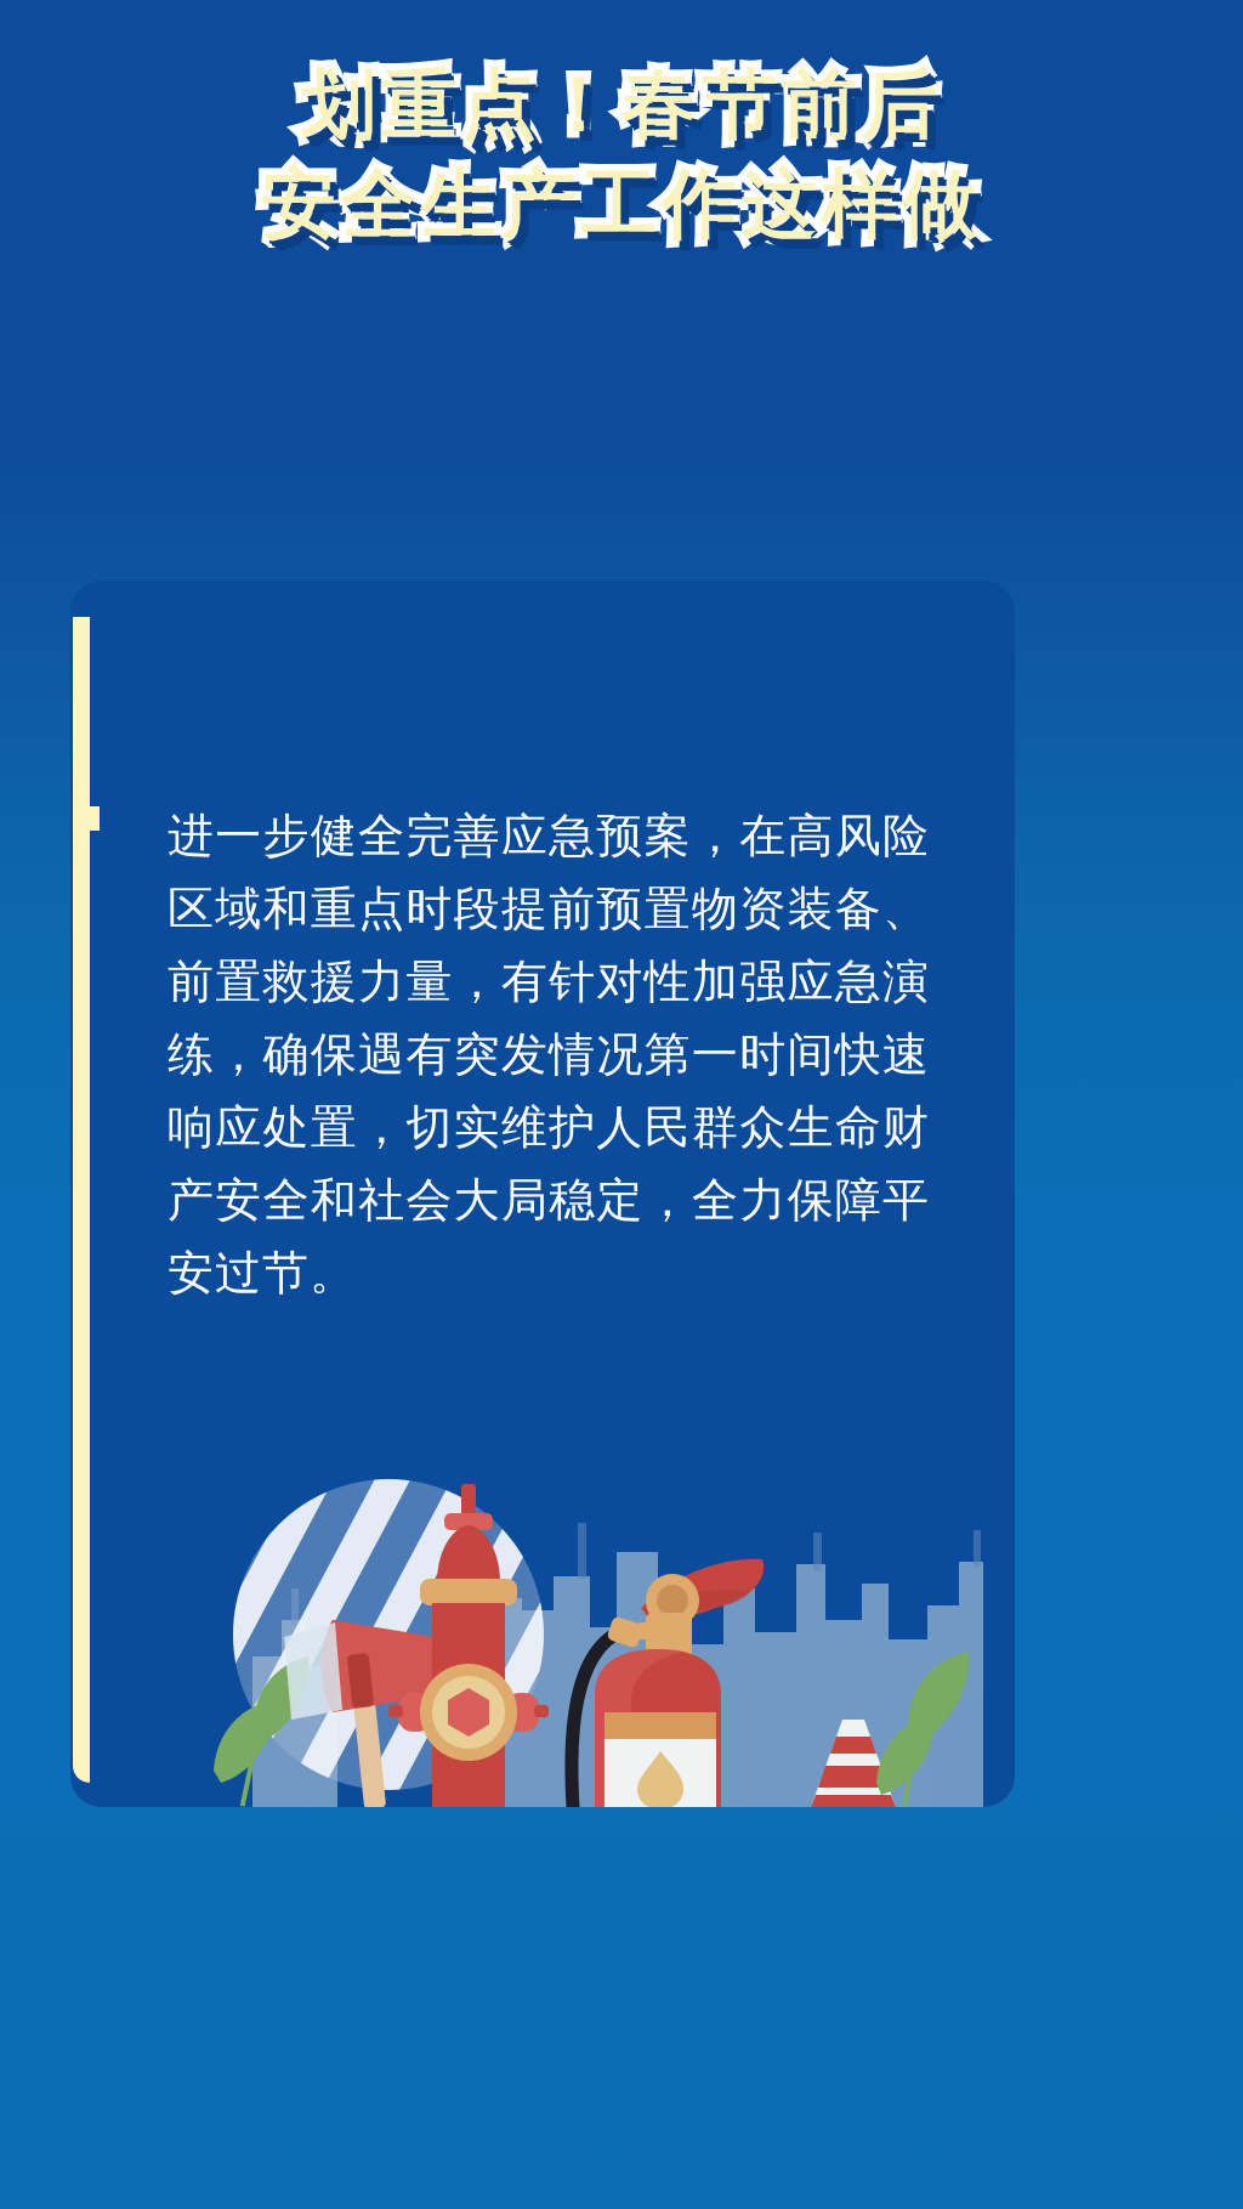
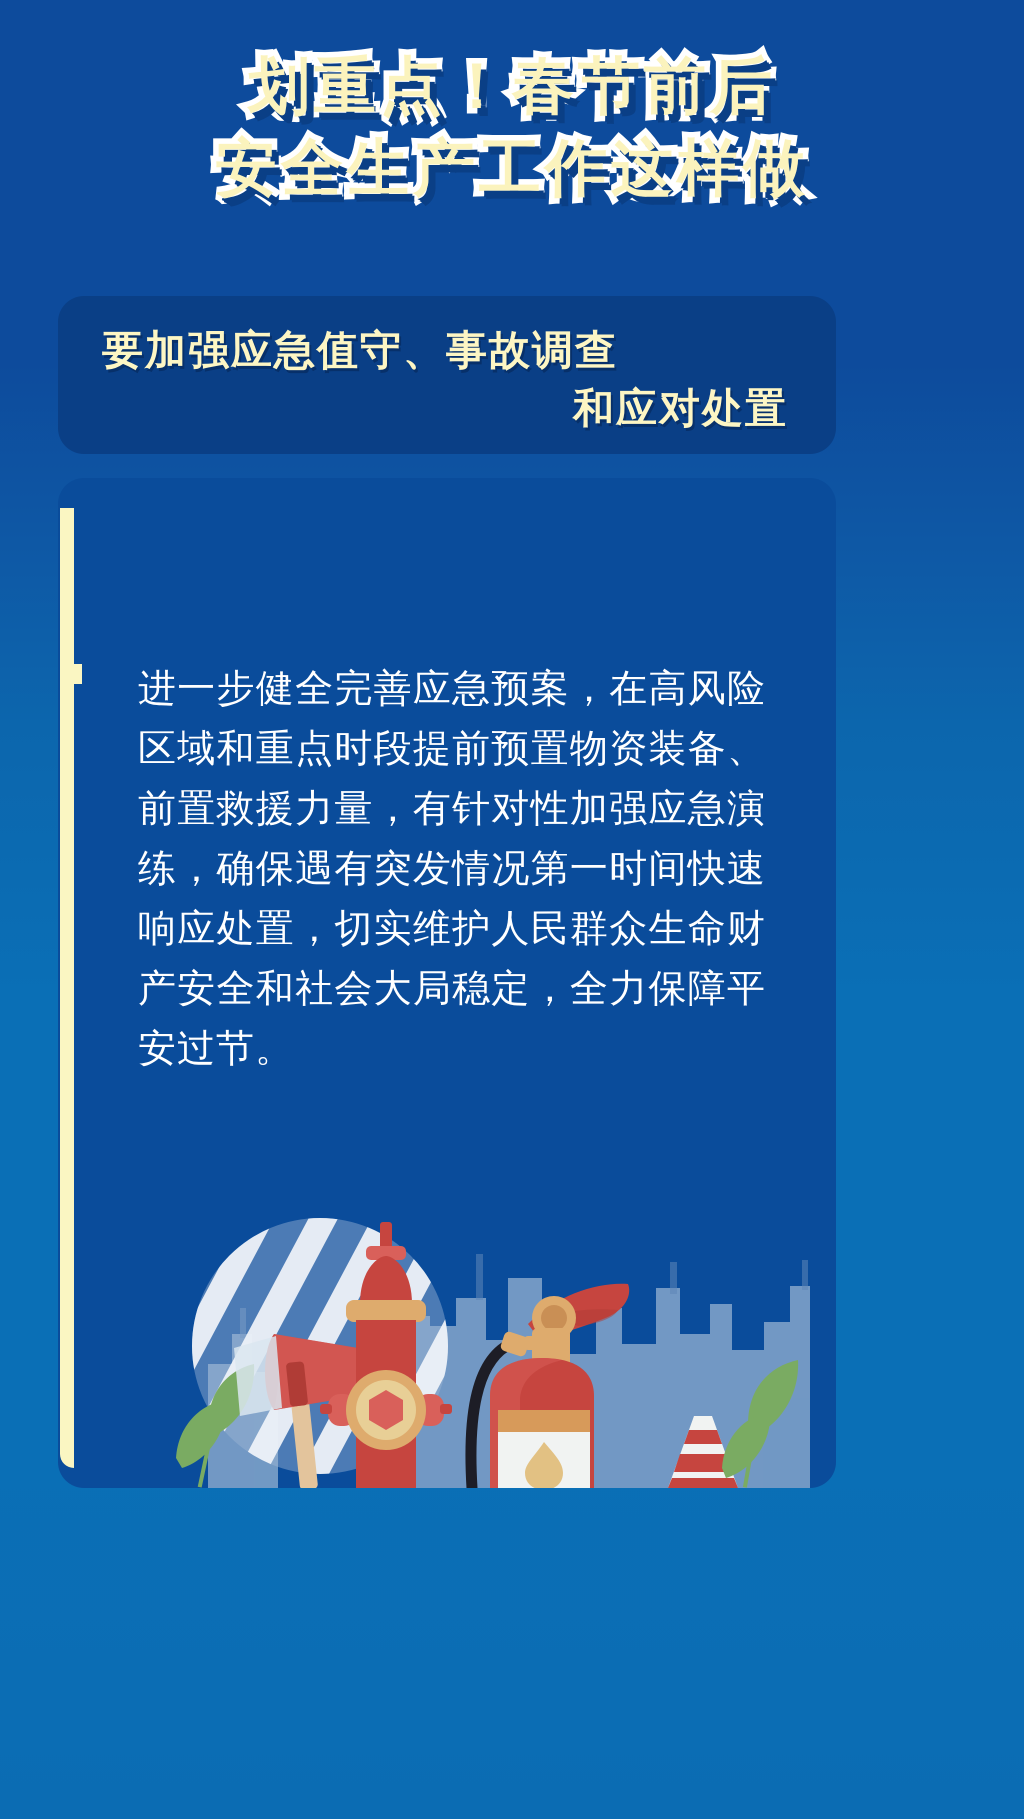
  划重点！春节前后
  安全生产工作这样做
+ 要加强应急值守、事故调查
+ 和应对处置
  进一步健全完善应急预案，在高风险区域和重点时段提前预置物资装备、前置救援力量，有针对性加强应急演练，确保遇有突发情况第一时间快速响应处置，切实维护人民群众生命财产安全和社会大局稳定，全力保障平安过节。
